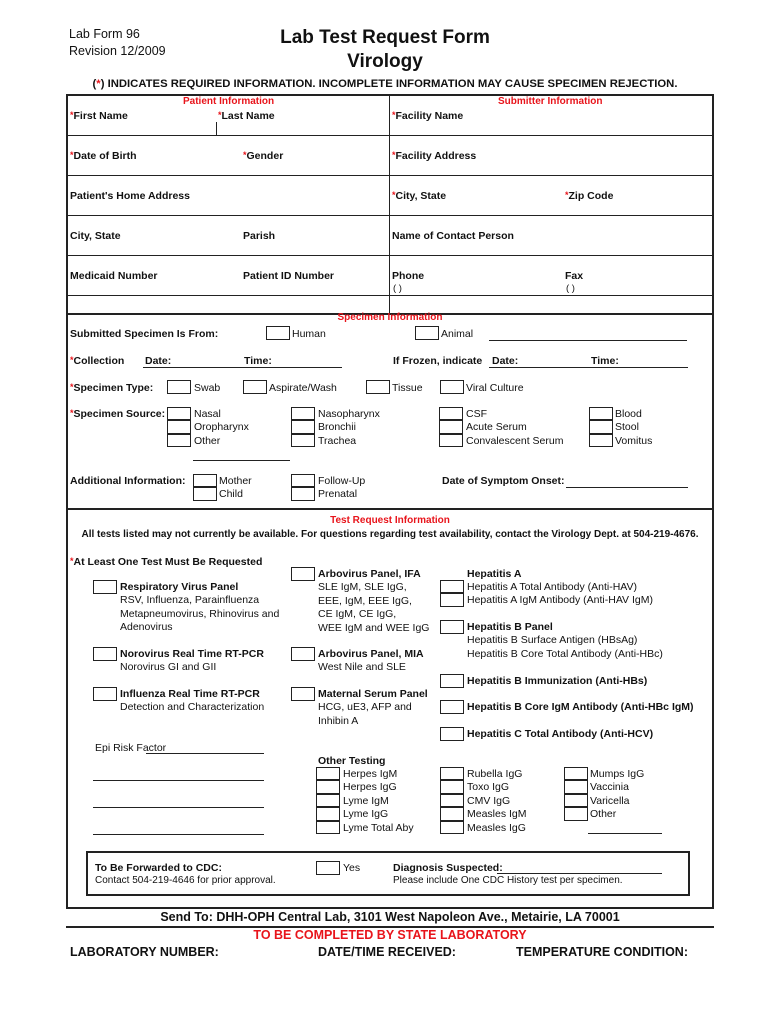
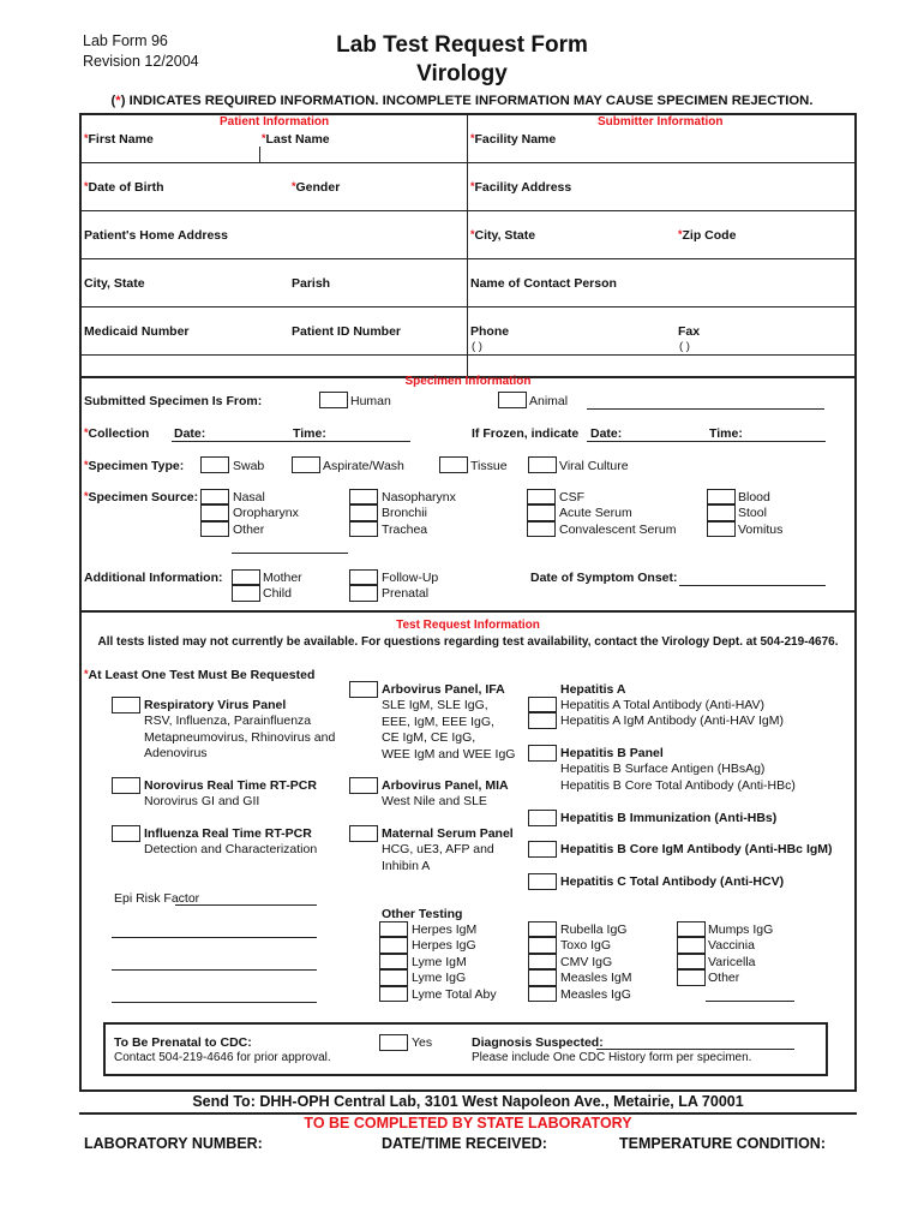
  Lab Form 96
- Revision 12/2009
+ Revision 12/2004
  Lab Test Request Form
  Virology
  (*) INDICATES REQUIRED INFORMATION. INCOMPLETE INFORMATION MAY CAUSE SPECIMEN REJECTION.
  Patient Information
  Submitter Information
  *First Name
  *Last Name
  *Facility Name
  *Date of Birth
  *Gender
  *Facility Address
  Patient's Home Address
  *City, State
  *Zip Code
  City, State
  Parish
  Name of Contact Person
  Medicaid Number
  Patient ID Number
  Phone
  ( )
  Fax
  ( )
  Specimen Information
  Submitted Specimen Is From:
  Human
  Animal
  *Collection
  Date:
  Time:
  If Frozen, indicate
  Date:
  Time:
  *Specimen Type:
  Swab
  Aspirate/Wash
  Tissue
  Viral Culture
  *Specimen Source:
  Nasal
  Oropharynx
  Other
  Nasopharynx
  Bronchii
  Trachea
  CSF
  Acute Serum
  Convalescent Serum
  Blood
  Stool
  Vomitus
  Additional Information:
  Mother
  Child
  Follow-Up
  Prenatal
  Date of Symptom Onset:
  Test Request Information
  All tests listed may not currently be available. For questions regarding test availability, contact the Virology Dept. at 504-219-4676.
  *At Least One Test Must Be Requested
  Respiratory Virus Panel
  RSV, Influenza, Parainfluenza
  Metapneumovirus, Rhinovirus and
  Adenovirus
  Norovirus Real Time RT-PCR
  Norovirus GI and GII
  Influenza Real Time RT-PCR
  Detection and Characterization
  Arbovirus Panel, IFA
  SLE IgM, SLE IgG,
  EEE, IgM, EEE IgG,
  CE IgM, CE IgG,
  WEE IgM and WEE IgG
  Arbovirus Panel, MIA
  West Nile and SLE
  Maternal Serum Panel
  HCG, uE3, AFP and
  Inhibin A
  Hepatitis A
  Hepatitis A Total Antibody (Anti-HAV)
  Hepatitis A IgM Antibody (Anti-HAV IgM)
  Hepatitis B Panel
  Hepatitis B Surface Antigen (HBsAg)
  Hepatitis B Core Total Antibody (Anti-HBc)
  Hepatitis B Immunization (Anti-HBs)
  Hepatitis B Core IgM Antibody (Anti-HBc IgM)
  Hepatitis C Total Antibody (Anti-HCV)
  Epi Risk Factor
  Other Testing
  Herpes IgM
  Herpes IgG
  Lyme IgM
  Lyme IgG
  Lyme Total Aby
  Rubella IgG
  Toxo IgG
  CMV IgG
  Measles IgM
  Measles IgG
  Mumps IgG
  Vaccinia
  Varicella
  Other
- To Be Forwarded to CDC:
+ To Be Prenatal to CDC:
  Contact 504-219-4646 for prior approval.
  Yes
  Diagnosis Suspected:
- Please include One CDC History test per specimen.
+ Please include One CDC History form per specimen.
  Send To: DHH-OPH Central Lab, 3101 West Napoleon Ave., Metairie, LA 70001
  TO BE COMPLETED BY STATE LABORATORY
  LABORATORY NUMBER:
  DATE/TIME RECEIVED:
  TEMPERATURE CONDITION:
